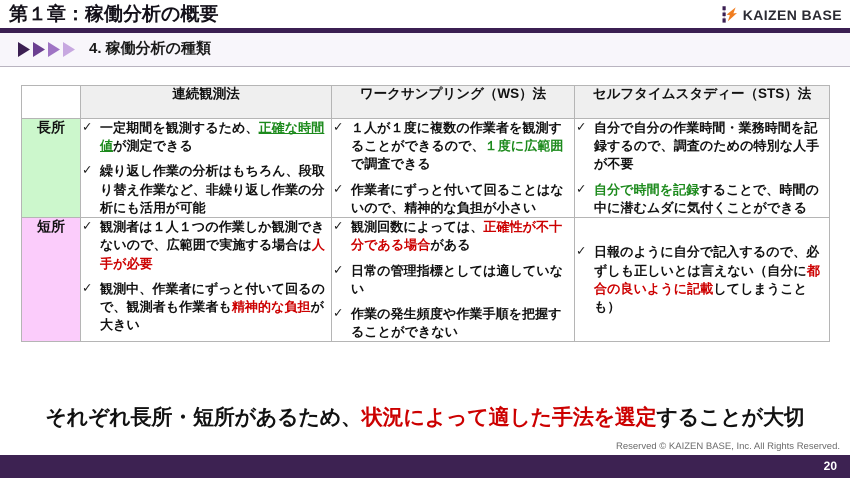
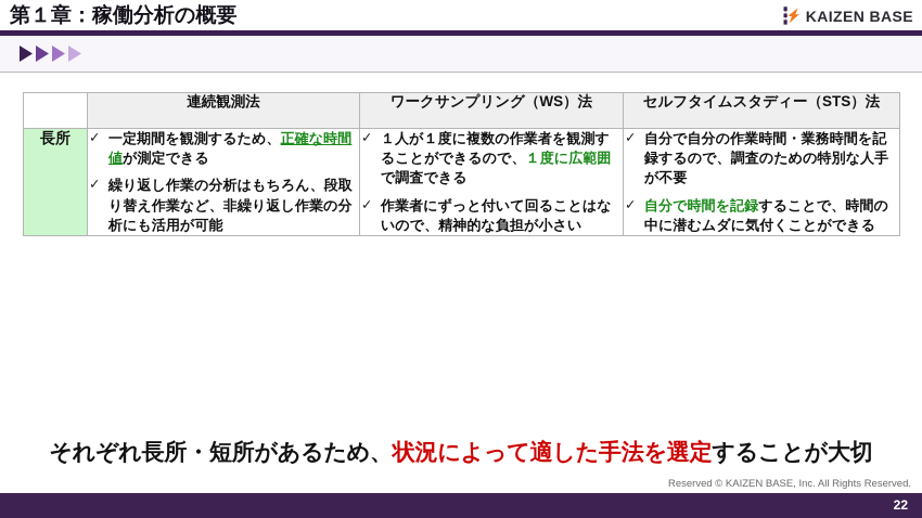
  第１章：稼働分析の概要
  KAIZEN BASE
- 4. 稼働分析の種類
  	連続観測法	ワークサンプリング（WS）法	セルフタイムスタディー（STS）法
  長所	一定期間を観測するため、正確な時間値が測定できる繰り返し作業の分析はもちろん、段取り替え作業など、非繰り返し作業の分析にも活用が可能	１人が１度に複数の作業者を観測することができるので、１度に広範囲で調査できる作業者にずっと付いて回ることはないので、精神的な負担が小さい	自分で自分の作業時間・業務時間を記録するので、調査のための特別な人手が不要自分で時間を記録することで、時間の中に潜むムダに気付くことができる
- 短所	観測者は１人１つの作業しか観測できないので、広範囲で実施する場合は人手が必要観測中、作業者にずっと付いて回るので、観測者も作業者も精神的な負担が大きい	観測回数によっては、正確性が不十分である場合がある日常の管理指標としては適していない作業の発生頻度や作業手順を把握することができない	日報のように自分で記入するので、必ずしも正しいとは言えない（自分に都合の良いように記載してしまうことも）
  それぞれ長所・短所があるため、状況によって適した手法を選定することが大切
  Reserved © KAIZEN BASE, Inc. All Rights Reserved.
- 20
+ 22
